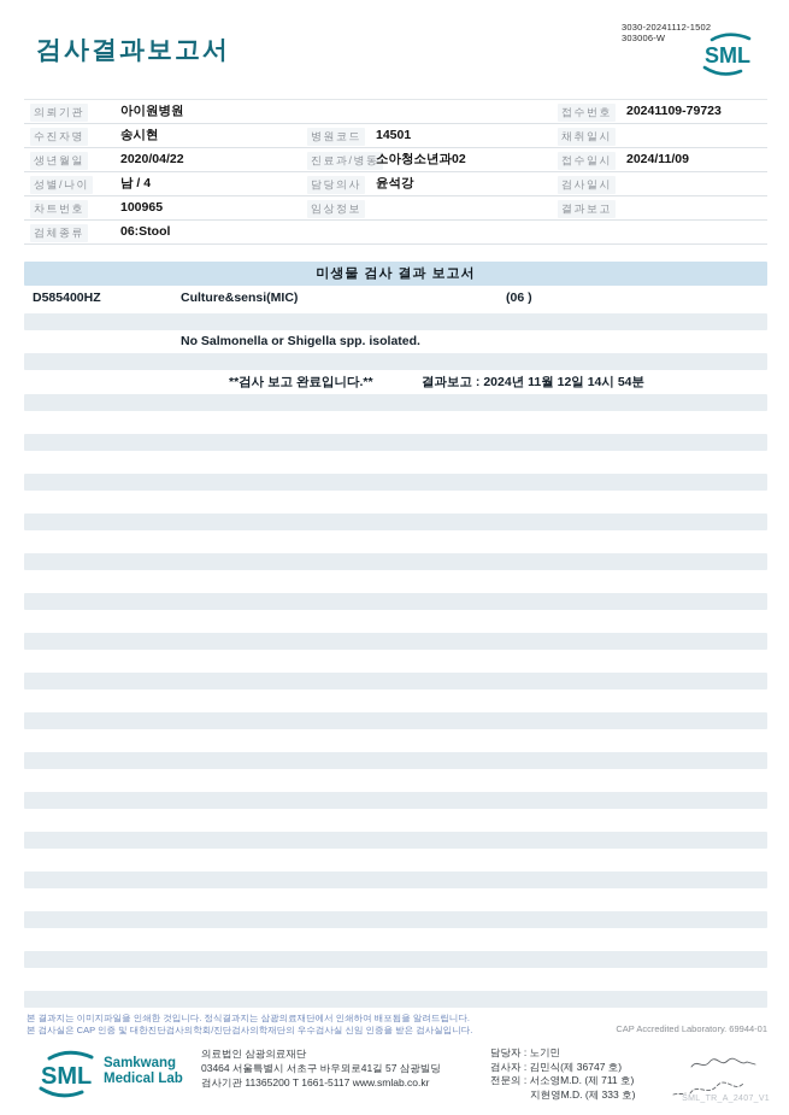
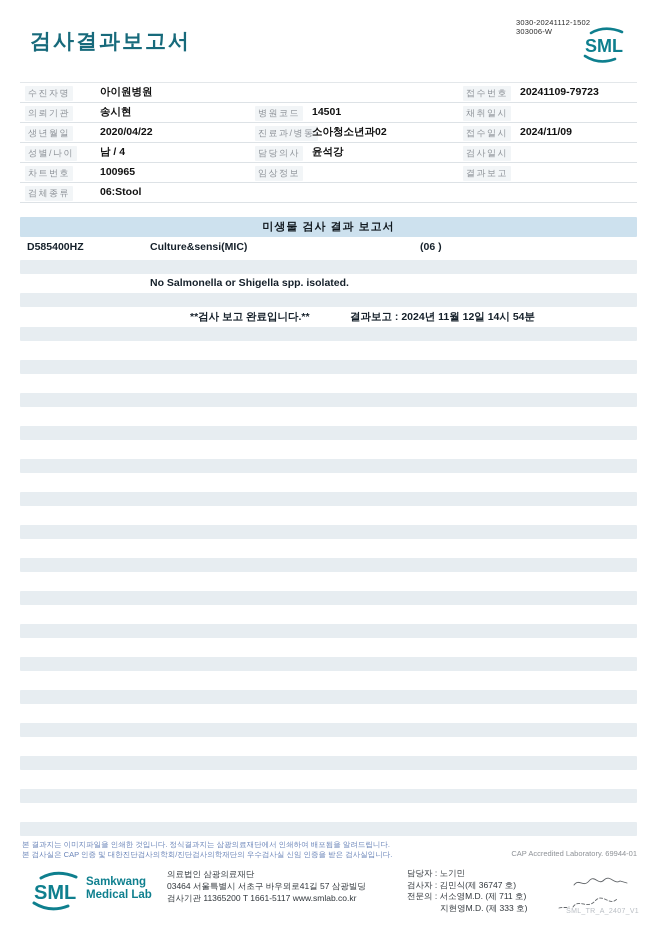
  3030-20241112-1502
  303006-W
  SML
  검사결과보고서
- 의뢰기관
+ 수진자명
  아이원병원
  접수번호
  20241109-79723
- 수진자명
+ 의뢰기관
  송시현
  병원코드
  14501
  채취일시
  생년월일
  2020/04/22
  진료과/병동
  소아청소년과02
  접수일시
  2024/11/09
  성별/나이
  남 / 4
  담당의사
  윤석강
  검사일시
  차트번호
  100965
  임상정보
  결과보고
  검체종류
  06:Stool
  미생물 검사 결과 보고서
  D585400HZ
  Culture&sensi(MIC)
  (06 )
  No Salmonella or Shigella spp. isolated.
  **검사 보고 완료입니다.**
  결과보고 : 2024년 11월 12일 14시 54분
  본 결과지는 이미지파일을 인쇄한 것입니다. 정식결과지는 삼광의료재단에서 인쇄하여 배포됨을 알려드립니다.
  본 검사실은 CAP 인증 및 대한진단검사의학회/진단검사의학재단의 우수검사실 신임 인증을 받은 검사실입니다.
  CAP Accredited Laboratory. 69944-01
  SML
  Samkwang
  Medical Lab
  의료법인 삼광의료재단
  03464 서울특별시 서초구 바우뫼로41길 57 삼광빌딩
  검사기관 11365200 T 1661-5117 www.smlab.co.kr
  담당자 : 노기민
  검사자 : 김민식(제 36747 호)
  전문의 : 서소영M.D. (제 711 호)
  지현영M.D. (제 333 호)
